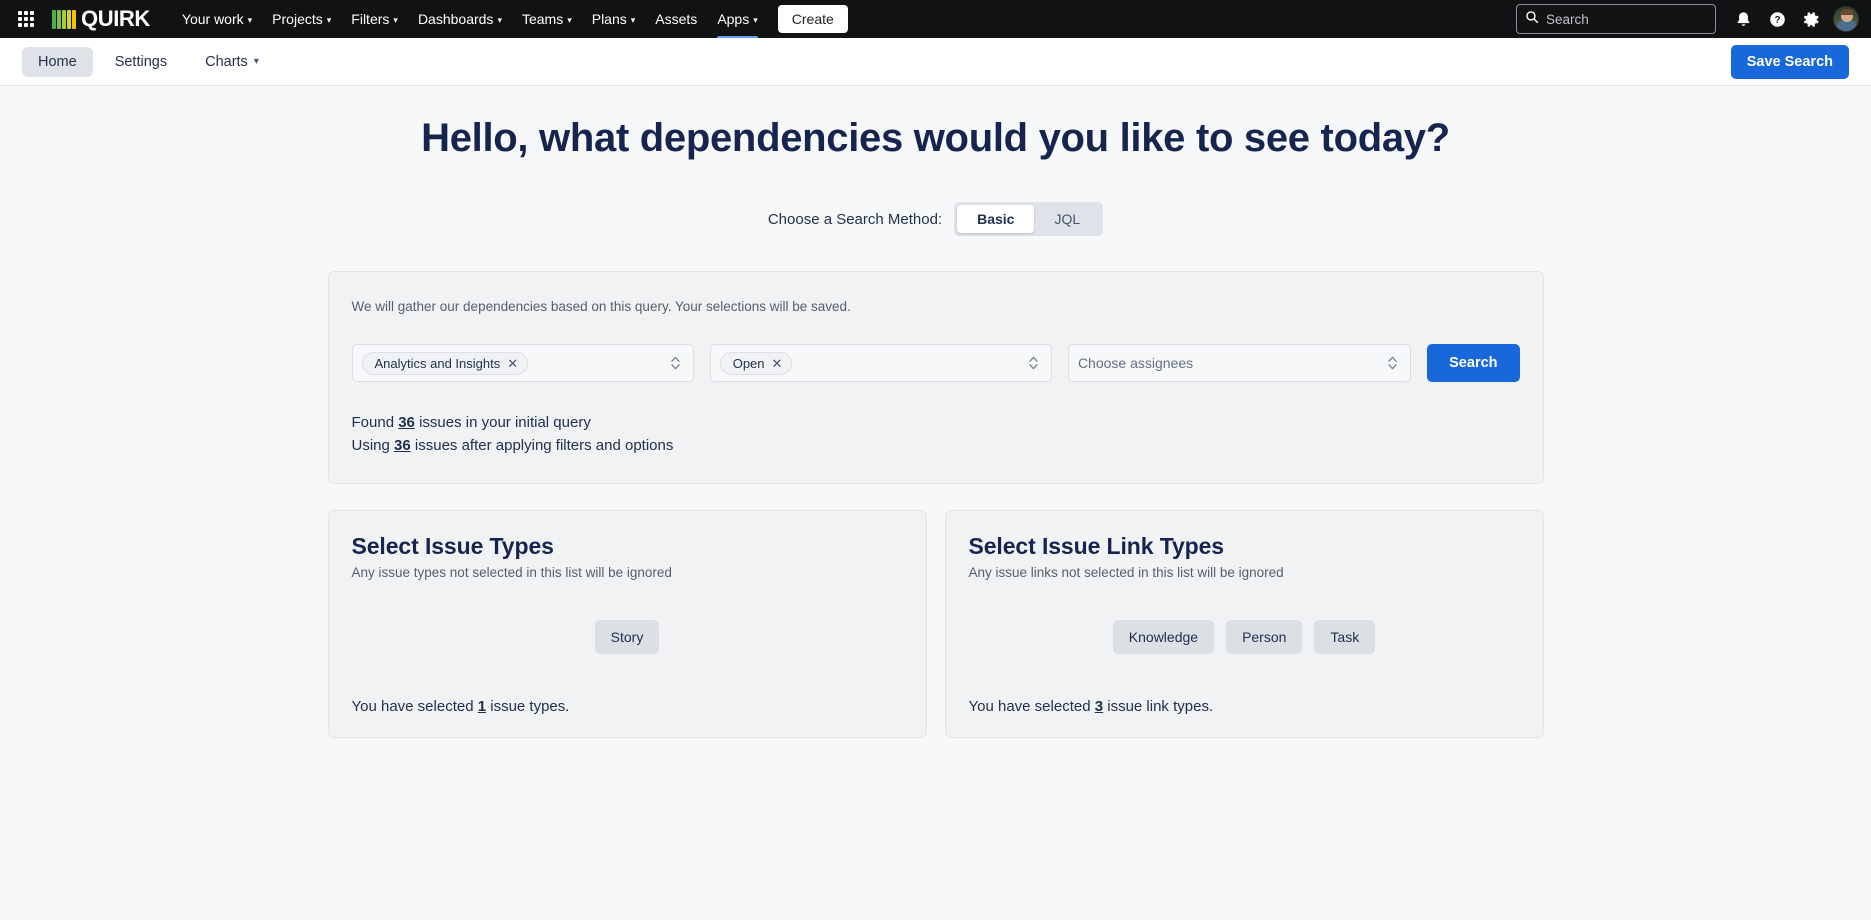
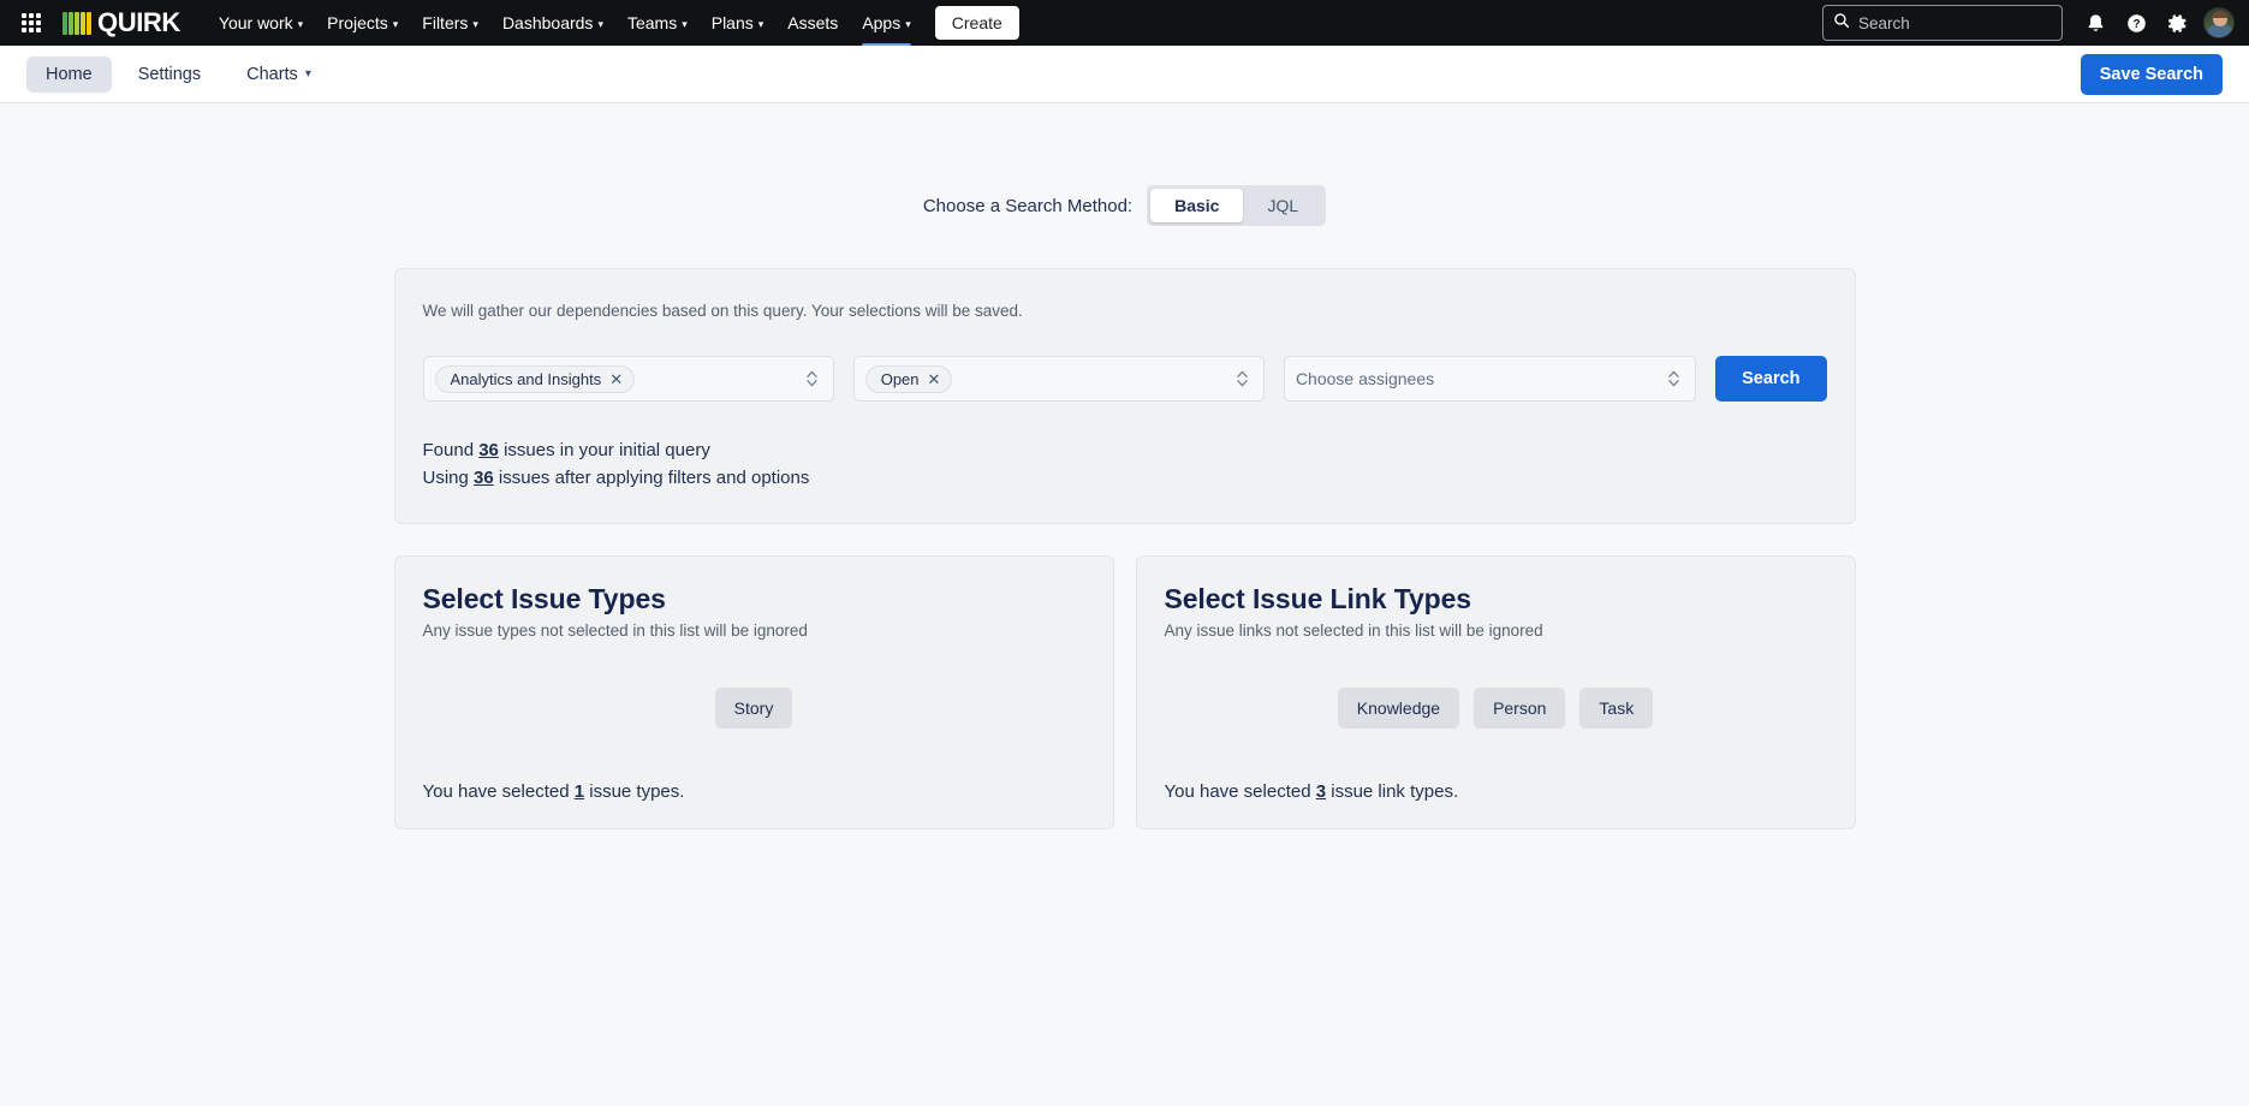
  QUIRK
  Your work
  ▾
  Projects
  ▾
  Filters
  ▾
  Dashboards
  ▾
  Teams
  ▾
  Plans
  ▾
  Assets
  Apps
  ▾
  Create
  Search
  ?
  Home
  Settings
  Charts
  ▾
  Save Search
- Hello, what dependencies would you like to see today?
  Choose a Search Method:
  Basic
  JQL
  We will gather our dependencies based on this query. Your selections will be saved.
  Analytics and Insights
  ✕
  Open
  ✕
  Choose assignees
  Search
  Found 36 issues in your initial query
  Using 36 issues after applying filters and options
  Select Issue Types
  Any issue types not selected in this list will be ignored
  Story
  You have selected 1 issue types.
  Select Issue Link Types
  Any issue links not selected in this list will be ignored
  Knowledge
  Person
  Task
  You have selected 3 issue link types.
